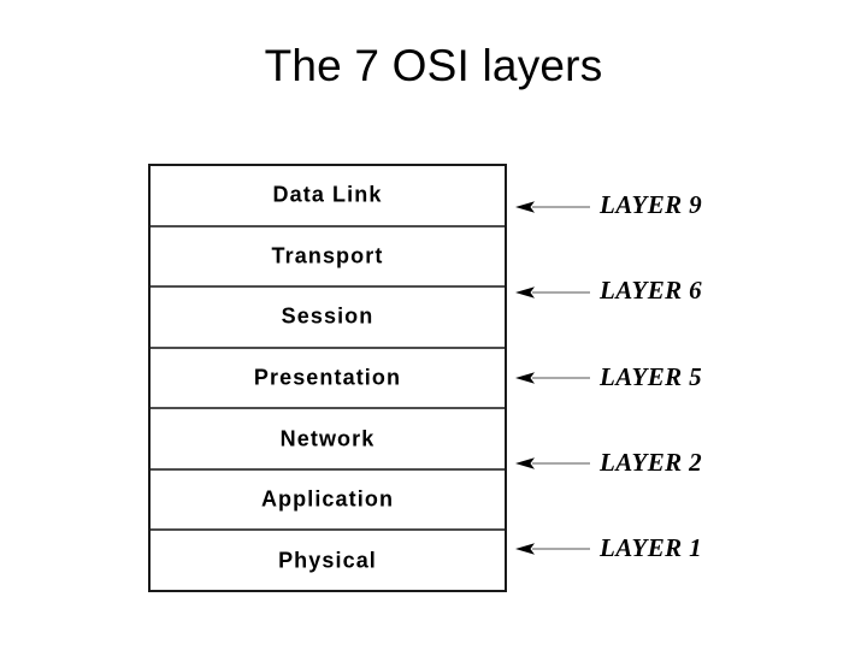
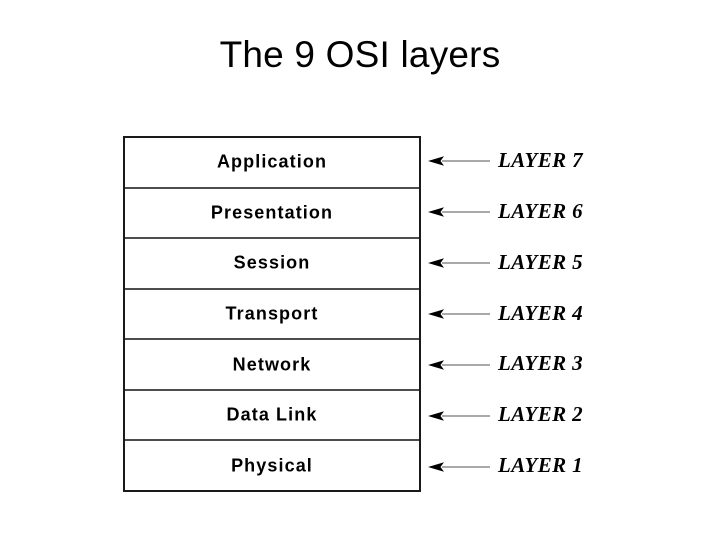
- The 7 OSI layers
+ The 9 OSI layers
- Data Link
+ Application
- Transport
+ Presentation
  Session
- Presentation
+ Transport
  Network
- Application
+ Data Link
  Physical
- LAYER 9
+ LAYER 7
  LAYER 6
  LAYER 5
+ LAYER 4
+ LAYER 3
  LAYER 2
  LAYER 1
